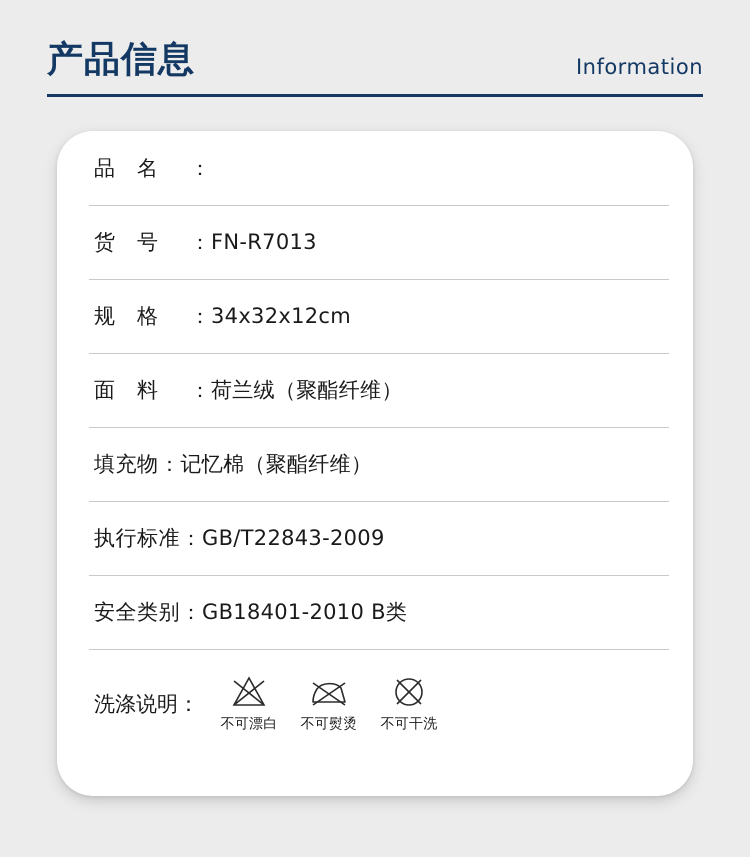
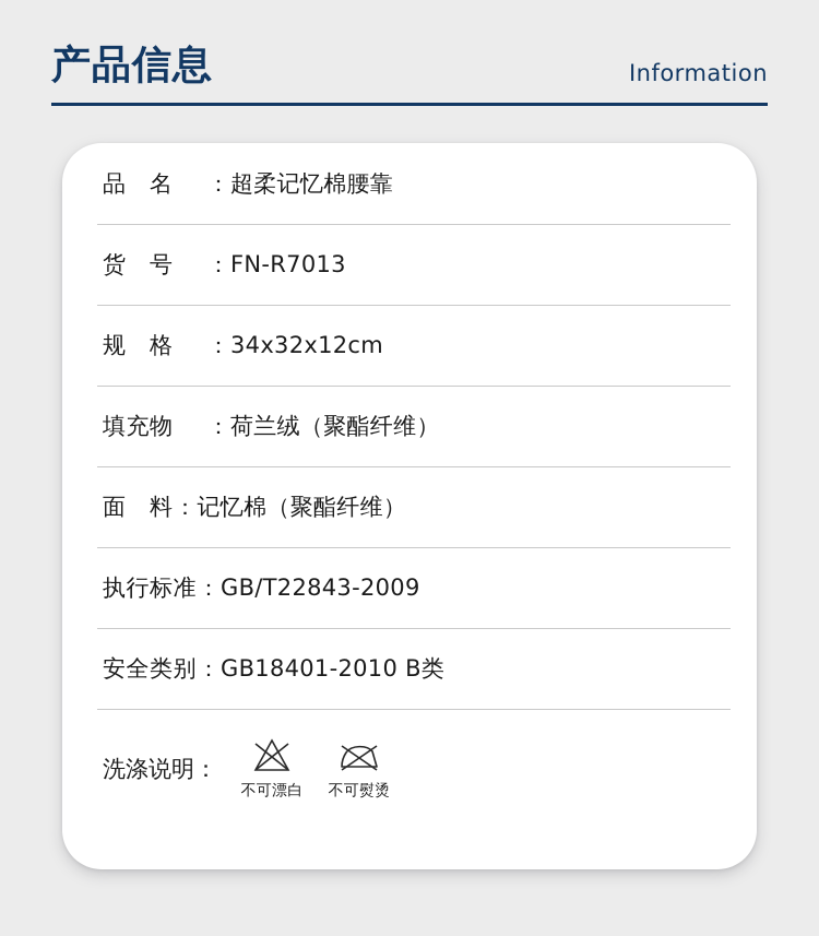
  产品信息
  Information
  品 名
  ：
+ 超柔记忆棉腰靠
  货 号
  ：
  FN-R7013
  规 格
  ：
  34x32x12cm
- 面 料
+ 填充物
  ：
  荷兰绒（聚酯纤维）
- 填充物
+ 面 料
  ：
  记忆棉（聚酯纤维）
  执行标准
  ：
  GB/T22843-2009
  安全类别
  ：
  GB18401-2010 B类
  洗涤说明：
  不可漂白
  不可熨烫
- 不可干洗
